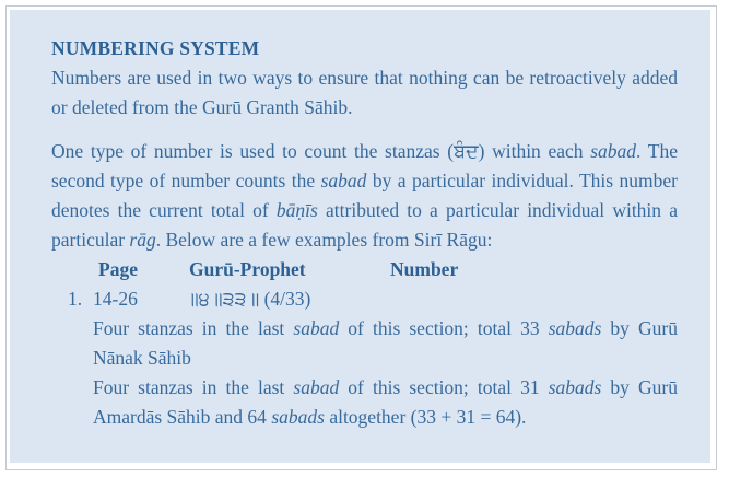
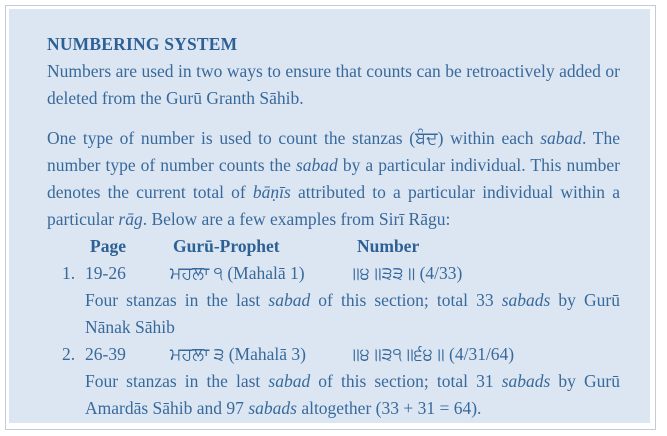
  NUMBERING SYSTEM
- Numbers are used in two ways to ensure that nothing can be retroactively added or deleted from the Gurū Granth Sāhib.
+ Numbers are used in two ways to ensure that counts can be retroactively added or deleted from the Gurū Granth Sāhib.
- One type of number is used to count the stanzas (ਬੰਦ) within each sabad. The second type of number counts the sabad by a particular individual. This number denotes the current total of bāṇīs attributed to a particular individual within a particular rāg. Below are a few examples from Sirī Rāgu:
+ One type of number is used to count the stanzas (ਬੰਦ) within each sabad. The number type of number counts the sabad by a particular individual. This number denotes the current total of bāṇīs attributed to a particular individual within a particular rāg. Below are a few examples from Sirī Rāgu:
  Page
  Gurū-Prophet
  Number
  1.
- 14-26
+ 19-26
+ ਮਹਲਾ ੧ (Mahalā 1)
  ॥੪॥੩੩॥ (4/33)
  Four stanzas in the last sabad of this section; total 33 sabads by Gurū Nānak Sāhib
+ 2.
+ 26-39
+ ਮਹਲਾ ੩ (Mahalā 3)
+ ॥੪॥੩੧॥੬੪॥ (4/31/64)
- Four stanzas in the last sabad of this section; total 31 sabads by Gurū Amardās Sāhib and 64 sabads altogether (33 + 31 = 64).
+ Four stanzas in the last sabad of this section; total 31 sabads by Gurū Amardās Sāhib and 97 sabads altogether (33 + 31 = 64).
